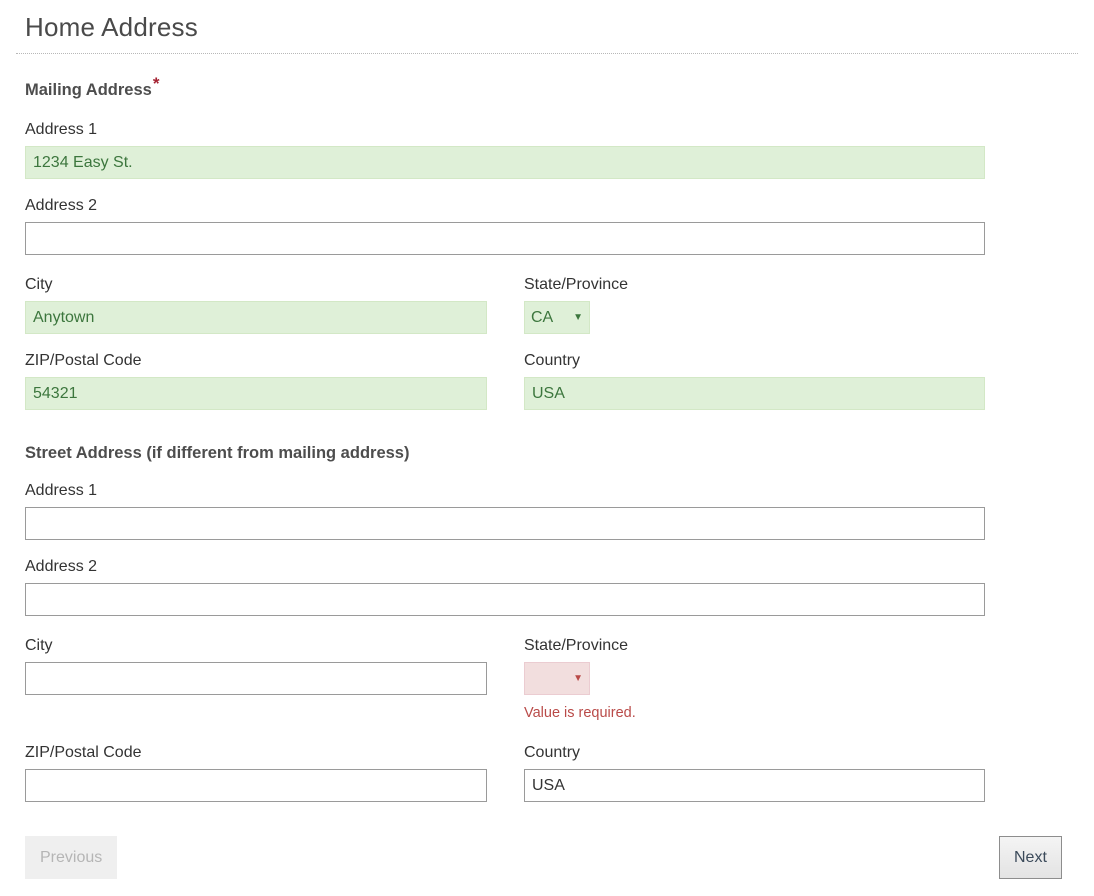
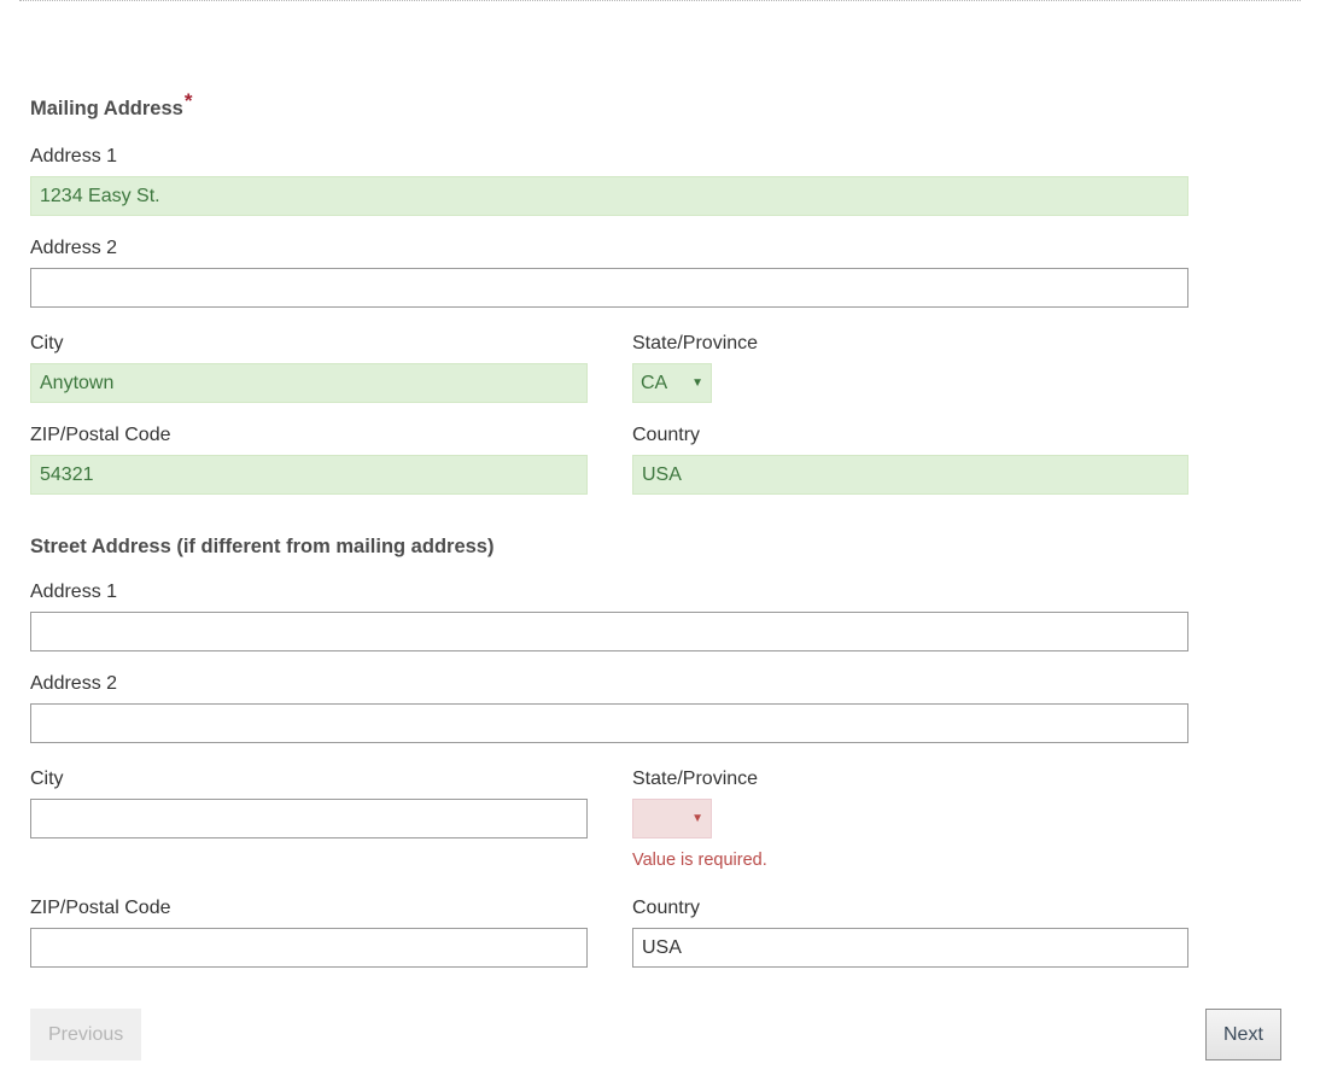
- Home Address
  Mailing Address*
  Address 1
  1234 Easy St.
  Address 2
  City
  Anytown
  State/Province
  CA
  ▼
  ZIP/Postal Code
  54321
  Country
  USA
  Street Address (if different from mailing address)
  Address 1
  Address 2
  City
  State/Province
  ▼
  Value is required.
  ZIP/Postal Code
  Country
  USA
  Previous
  Next
